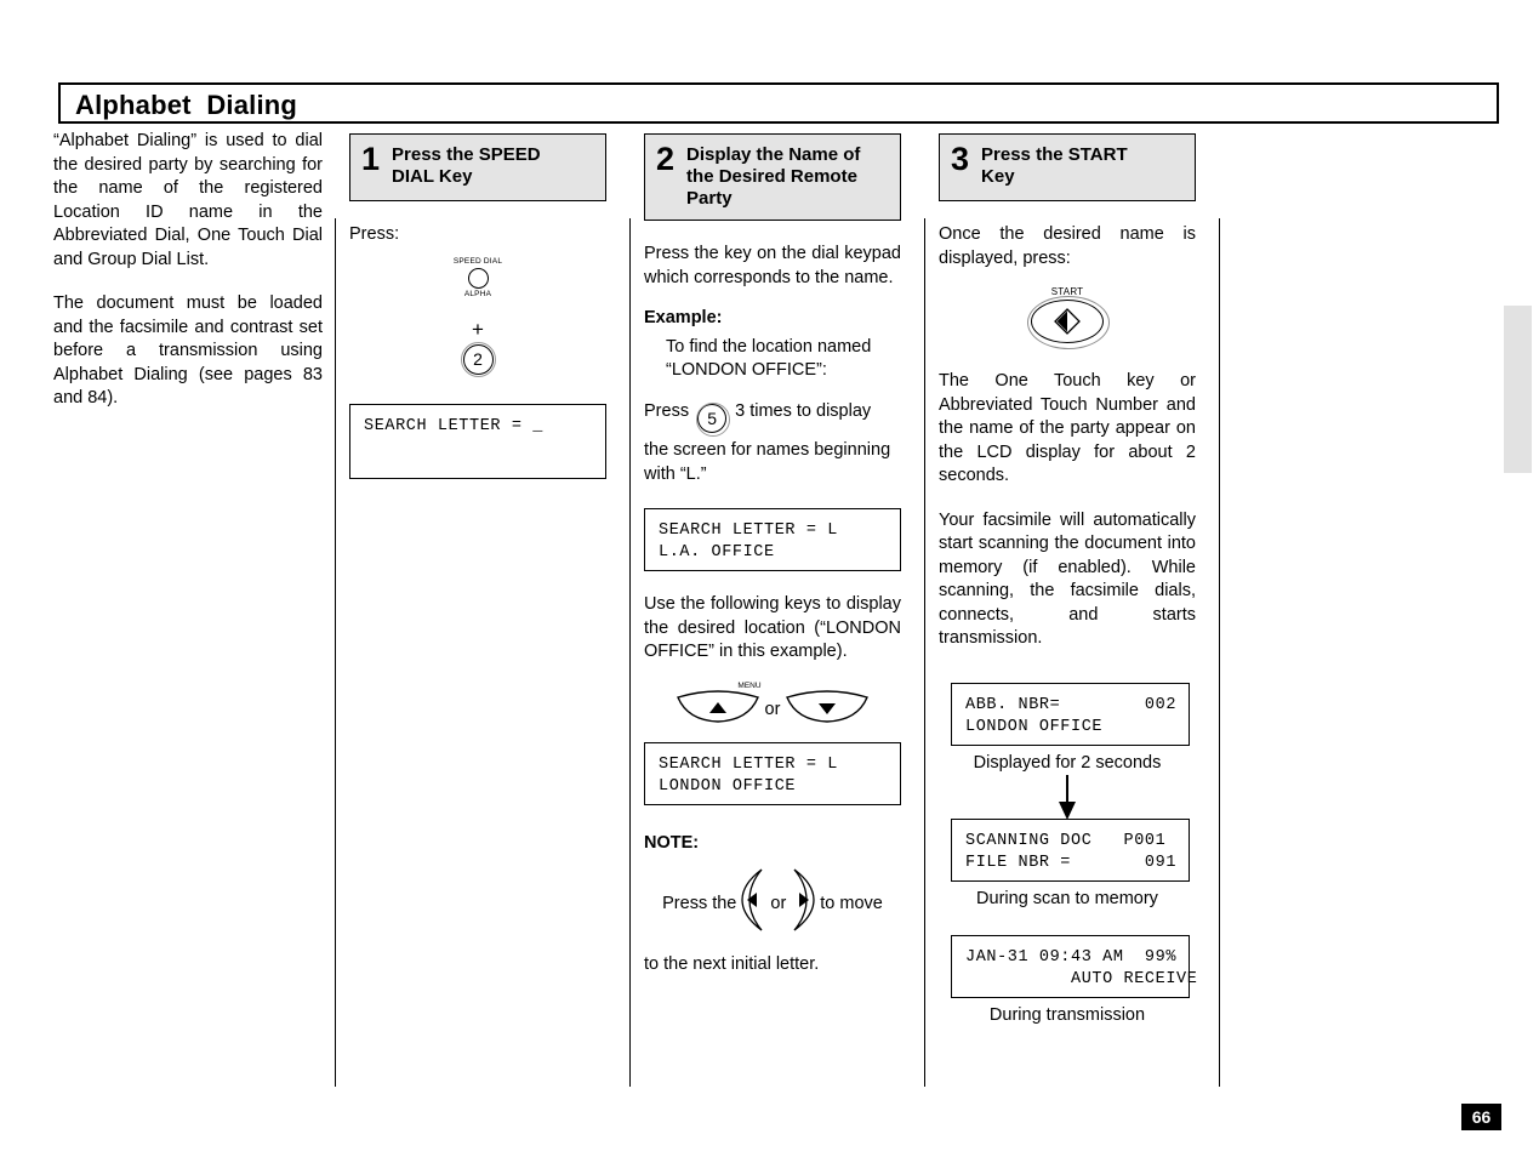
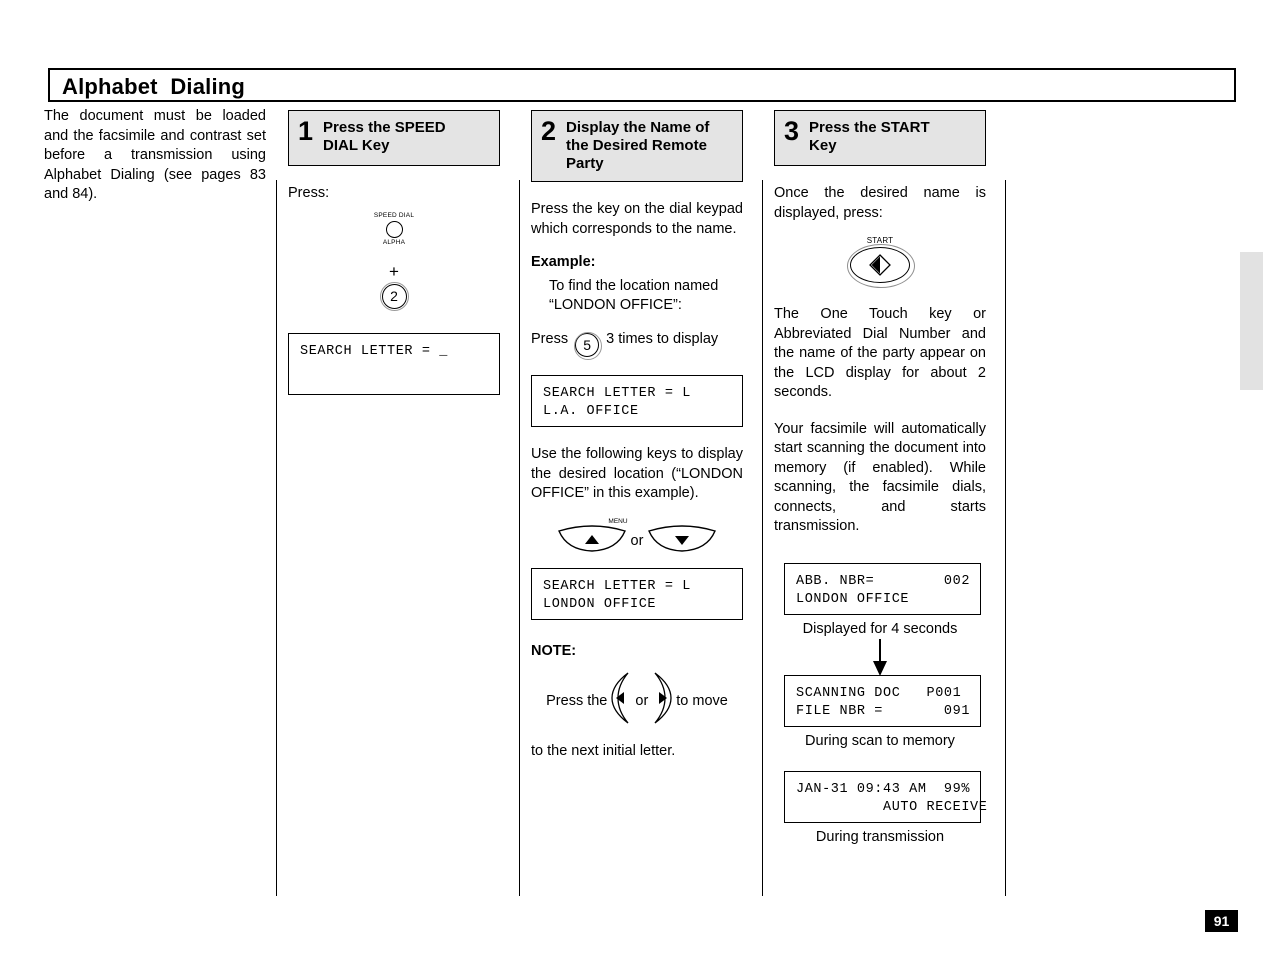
  Alphabet Dialing
- “Alphabet Dialing” is used to dial the desired party by searching for the name of the registered Location ID name in the Abbreviated Dial, One Touch Dial and Group Dial List.
  The document must be loaded and the facsimile and contrast set before a transmission using Alphabet Dialing (see pages 83 and 84).
  1
  Press the SPEED
  DIAL Key
  Press:
  +
  2
  SEARCH LETTER = _
  2
  Display the Name of
  the Desired Remote
  Party
  Press the key on the dial keypad which corresponds to the name.
  Example:
  To find the location named “LONDON OFFICE”:
  Press 5 3 times to display
- the screen for names beginning with “L.”
  SEARCH LETTER = L
  L.A. OFFICE
  Use the following keys to display the desired location (“LONDON OFFICE” in this example).
  or
  SEARCH LETTER = L
  LONDON OFFICE
  NOTE:
  Press the
  or
  to move
  to the next initial letter.
  3
  Press the START
  Key
  Once the desired name is displayed, press:
  START
- The One Touch key or Abbreviated Touch Number and the name of the party appear on the LCD display for about 2 seconds.
+ The One Touch key or Abbreviated Dial Number and the name of the party appear on the LCD display for about 2 seconds.
  Your facsimile will automatically start scanning the document into memory (if enabled). While scanning, the facsimile dials, connects, and starts transmission.
  ABB. NBR= 002
  LONDON OFFICE
- Displayed for 2 seconds
+ Displayed for 4 seconds
  SCANNING DOC P001
  FILE NBR = 091
  During scan to memory
  JAN-31 09:43 AM 99%
  AUTO RECEIVE
  During transmission
- 66
+ 91
